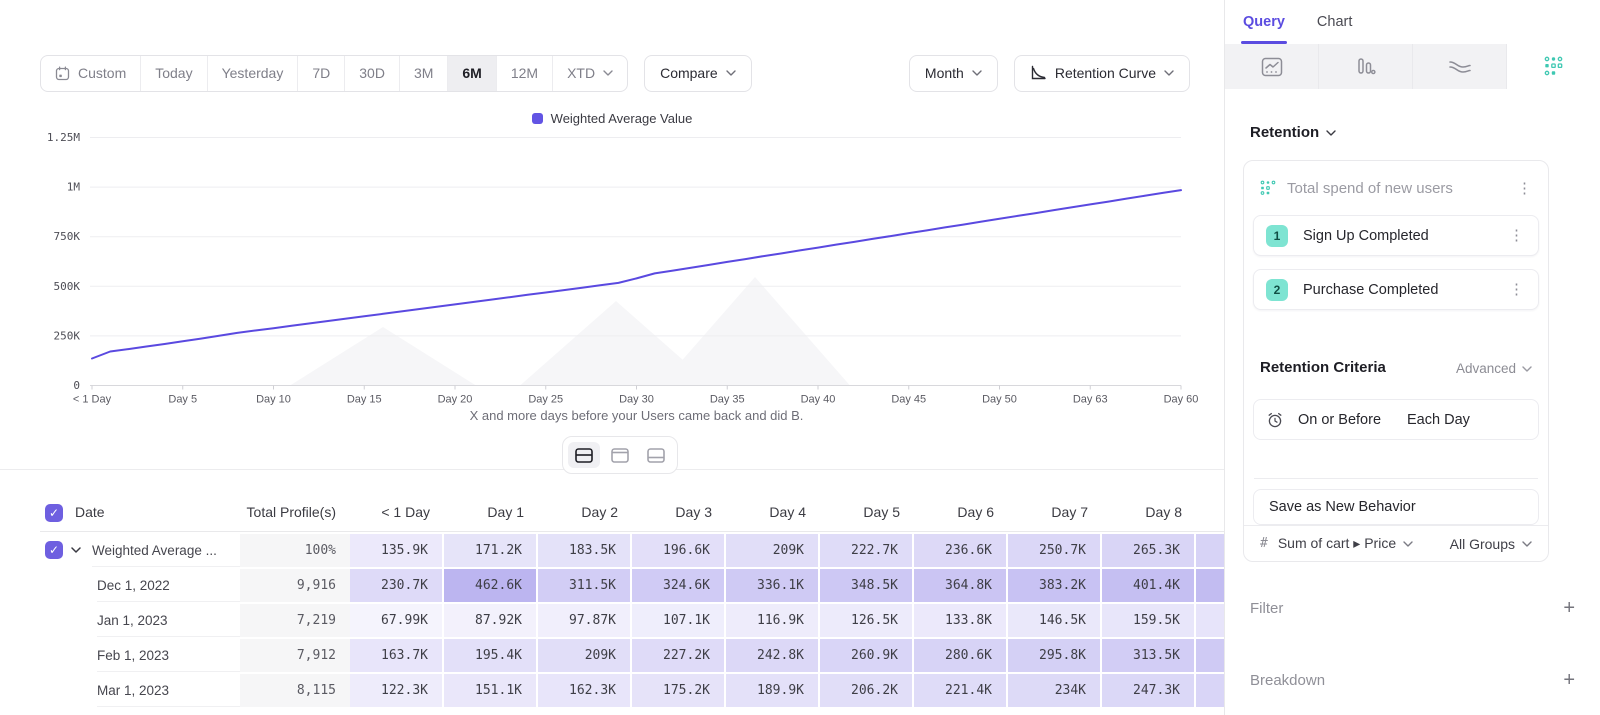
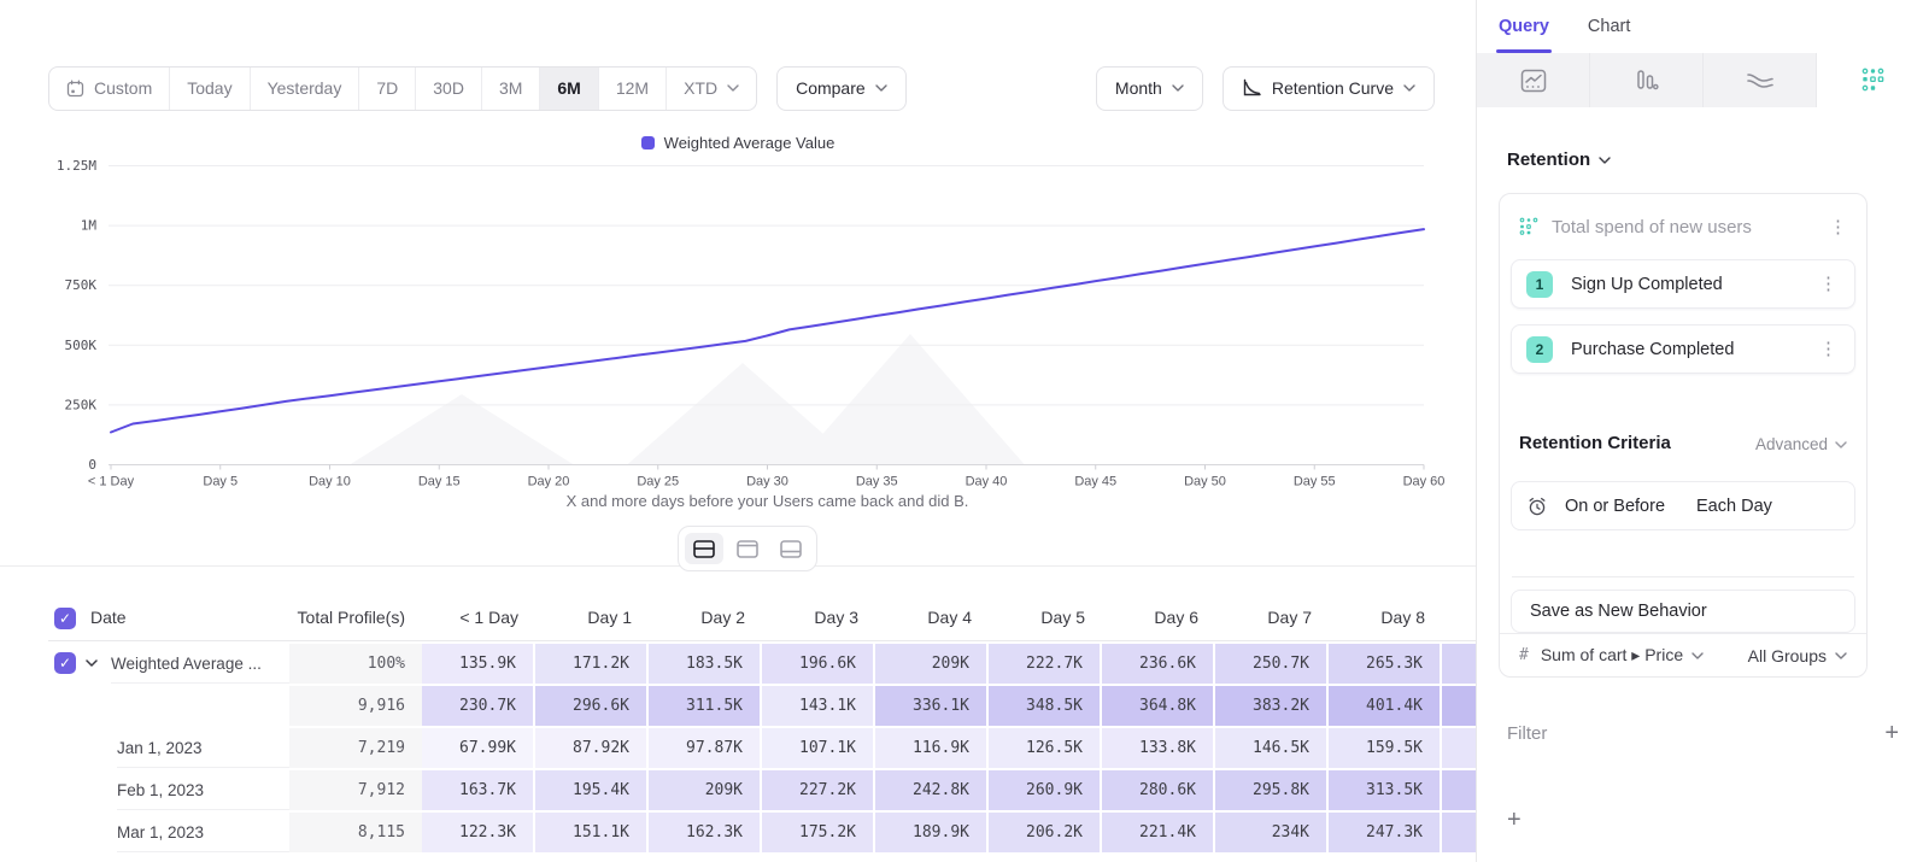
  Custom
  Today
  Yesterday
  7D
  30D
  3M
  6M
  12M
  XTD
  Compare
  Month
  Retention Curve
  Weighted Average Value
  0
  250K
  500K
  750K
  1M
  1.25M
  < 1 Day
  Day 5
  Day 10
  Day 15
  Day 20
  Day 25
  Day 30
  Day 35
  Day 40
  Day 45
  Day 50
- Day 63
+ Day 55
  Day 60
  X and more days before your Users came back and did B.
  ✓
  Date
  Total Profile(s)
  < 1 Day
  Day 1
  Day 2
  Day 3
  Day 4
  Day 5
  Day 6
  Day 7
  Day 8
  ✓
  Weighted Average ...
  100%
  135.9K
  171.2K
  183.5K
  196.6K
  209K
  222.7K
  236.6K
  250.7K
  265.3K
- Dec 1, 2022
  9,916
  230.7K
- 462.6K
+ 296.6K
  311.5K
- 324.6K
+ 143.1K
  336.1K
  348.5K
  364.8K
  383.2K
  401.4K
  Jan 1, 2023
  7,219
  67.99K
  87.92K
  97.87K
  107.1K
  116.9K
  126.5K
  133.8K
  146.5K
  159.5K
  Feb 1, 2023
  7,912
  163.7K
  195.4K
  209K
  227.2K
  242.8K
  260.9K
  280.6K
  295.8K
  313.5K
  Mar 1, 2023
  8,115
  122.3K
  151.1K
  162.3K
  175.2K
  189.9K
  206.2K
  221.4K
  234K
  247.3K
  Query
  Chart
  Retention
  Total spend of new users
  ⋮
  1
  Sign Up Completed
  ⋮
  2
  Purchase Completed
  ⋮
  Retention Criteria
  Advanced
  On or Before
  Each Day
  Save as New Behavior
  #
  Sum of cart ▸ Price
  All Groups
  Filter
  +
- Breakdown
  +
